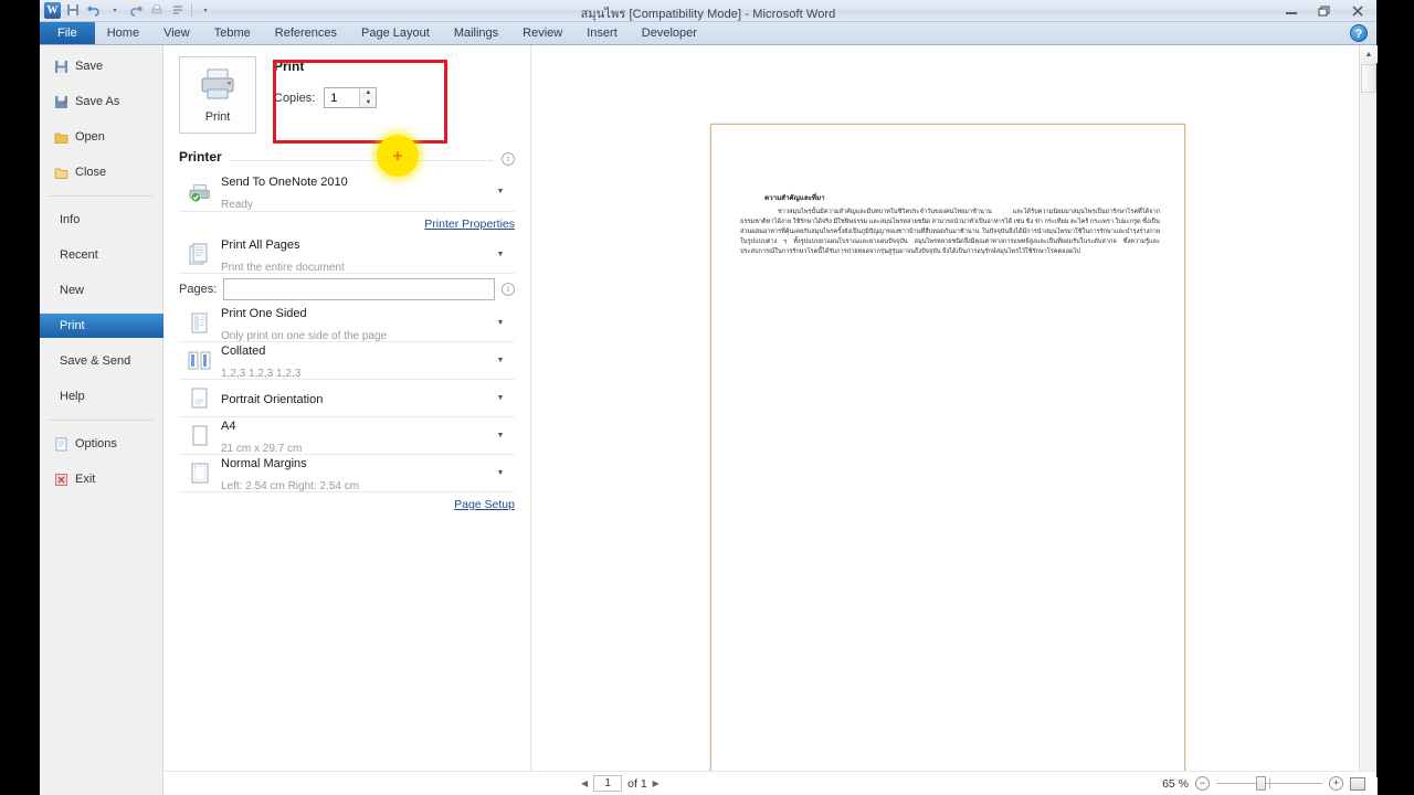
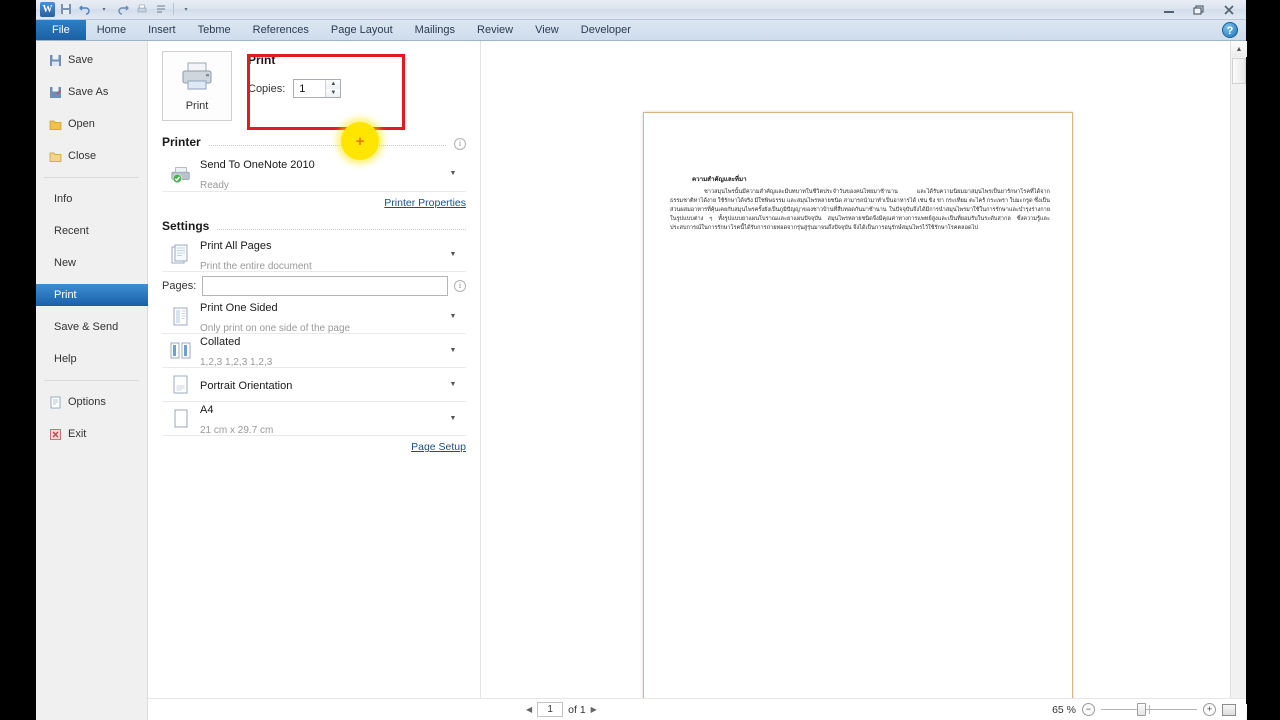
  W
- สมุนไพร [Compatibility Mode] - Microsoft Word
  File
  Home
- View
+ Insert
  Tebme
  References
  Page Layout
  Mailings
  Review
- Insert
+ View
  Developer
  ?
  Save
  Save As
  Open
  Close
  Info
  Recent
  New
  Print
  Save & Send
  Help
  Options
  Exit
  Print
  Print
  Copies:
  1
  Printer
  i
  Send To OneNote 2010
  Ready
  Printer Properties
+ Settings
  Print All Pages
  Print the entire document
  Pages:
  i
  Print One Sided
  Only print on one side of the page
  Collated
  1,2,3 1,2,3 1,2,3
  Portrait Orientation
  A4
  21 cm x 29.7 cm
- Normal Margins
- Left: 2.54 cm Right: 2.54 cm
  Page Setup
  ◀
  1
  of 1
  ▶
  65 %
  −
  +
  +
